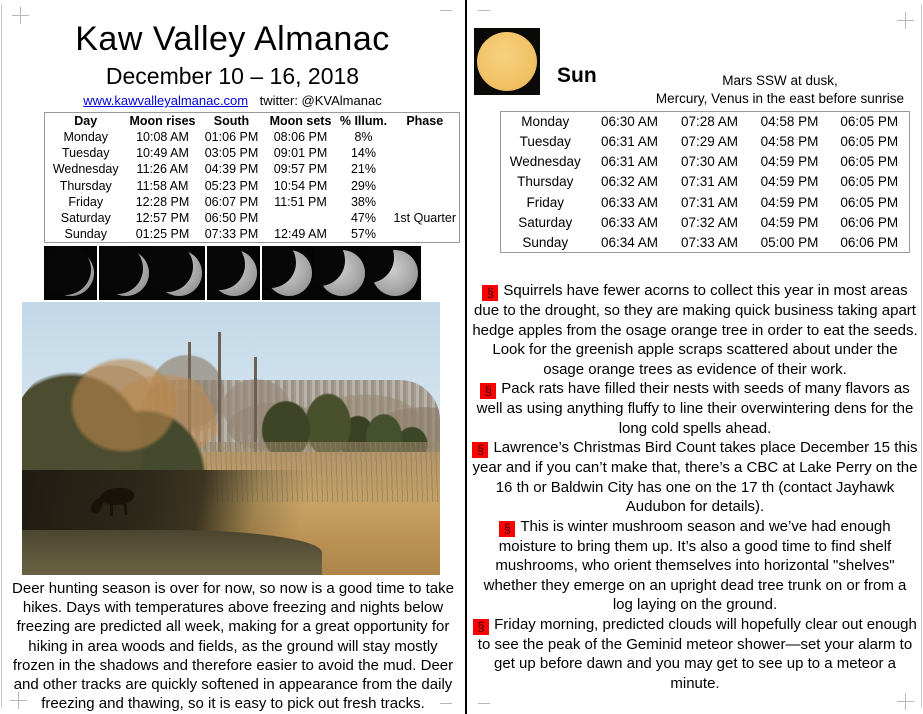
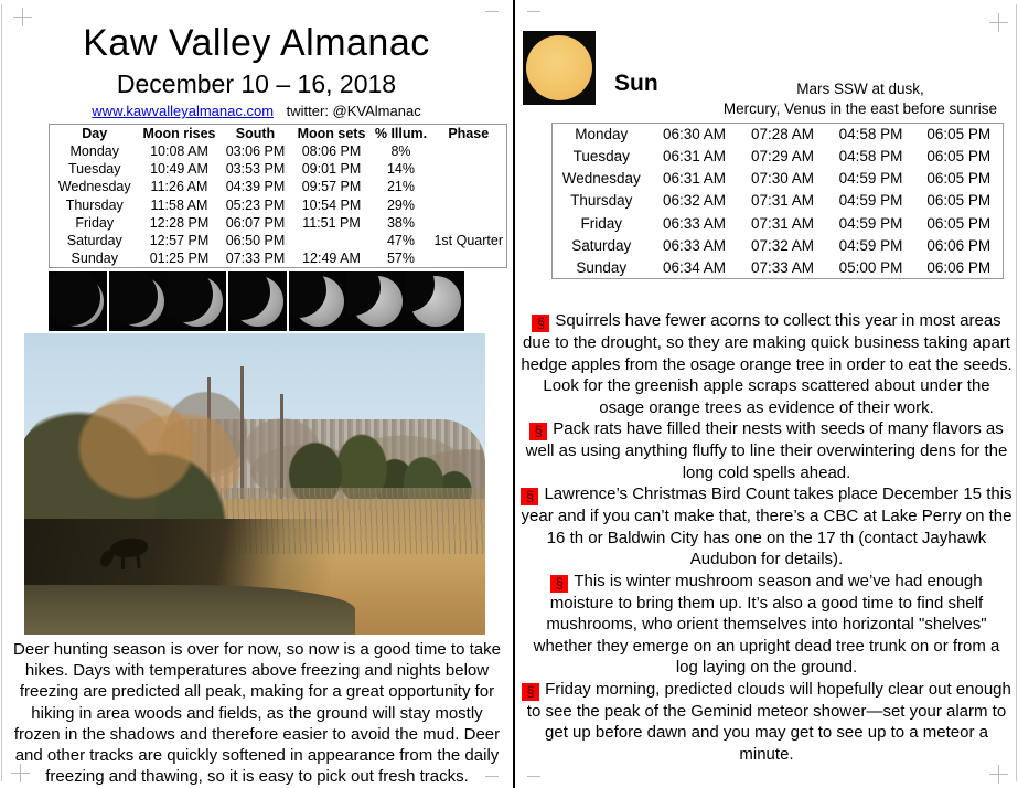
  Kaw Valley Almanac
  December 10 – 16, 2018
  www.kawvalleyalmanac.com twitter: @KVAlmanac
  Day	Moon rises	South	Moon sets	% Illum.	Phase
- Monday	10:08 AM	01:06 PM	08:06 PM	8%
+ Monday	10:08 AM	03:06 PM	08:06 PM	8%
- Tuesday	10:49 AM	03:05 PM	09:01 PM	14%
+ Tuesday	10:49 AM	03:53 PM	09:01 PM	14%
  Wednesday	11:26 AM	04:39 PM	09:57 PM	21%
  Thursday	11:58 AM	05:23 PM	10:54 PM	29%
  Friday	12:28 PM	06:07 PM	11:51 PM	38%
  Saturday	12:57 PM	06:50 PM		47%	1st Quarter
  Sunday	01:25 PM	07:33 PM	12:49 AM	57%
- Deer hunting season is over for now, so now is a good time to take hikes. Days with temperatures above freezing and nights below freezing are predicted all week, making for a great opportunity for hiking in area woods and fields, as the ground will stay mostly frozen in the shadows and therefore easier to avoid the mud. Deer and other tracks are quickly softened in appearance from the daily freezing and thawing, so it is easy to pick out fresh tracks.
+ Deer hunting season is over for now, so now is a good time to take hikes. Days with temperatures above freezing and nights below freezing are predicted all peak, making for a great opportunity for hiking in area woods and fields, as the ground will stay mostly frozen in the shadows and therefore easier to avoid the mud. Deer and other tracks are quickly softened in appearance from the daily freezing and thawing, so it is easy to pick out fresh tracks.
  Sun
  Mars SSW at dusk,
  Mercury, Venus in the east before sunrise
  Monday	06:30 AM	07:28 AM	04:58 PM	06:05 PM
  Tuesday	06:31 AM	07:29 AM	04:58 PM	06:05 PM
  Wednesday	06:31 AM	07:30 AM	04:59 PM	06:05 PM
  Thursday	06:32 AM	07:31 AM	04:59 PM	06:05 PM
  Friday	06:33 AM	07:31 AM	04:59 PM	06:05 PM
  Saturday	06:33 AM	07:32 AM	04:59 PM	06:06 PM
  Sunday	06:34 AM	07:33 AM	05:00 PM	06:06 PM
  § Squirrels have fewer acorns to collect this year in most areas due to the drought, so they are making quick business taking apart hedge apples from the osage orange tree in order to eat the seeds. Look for the greenish apple scraps scattered about under the osage orange trees as evidence of their work.
  § Pack rats have filled their nests with seeds of many flavors as well as using anything fluffy to line their overwintering dens for the long cold spells ahead.
  § Lawrence’s Christmas Bird Count takes place December 15 this year and if you can’t make that, there’s a CBC at Lake Perry on the 16 th or Baldwin City has one on the 17 th (contact Jayhawk Audubon for details).
  § This is winter mushroom season and we’ve had enough moisture to bring them up. It’s also a good time to find shelf mushrooms, who orient themselves into horizontal "shelves" whether they emerge on an upright dead tree trunk on or from a log laying on the ground.
  § Friday morning, predicted clouds will hopefully clear out enough to see the peak of the Geminid meteor shower—set your alarm to get up before dawn and you may get to see up to a meteor a minute.
